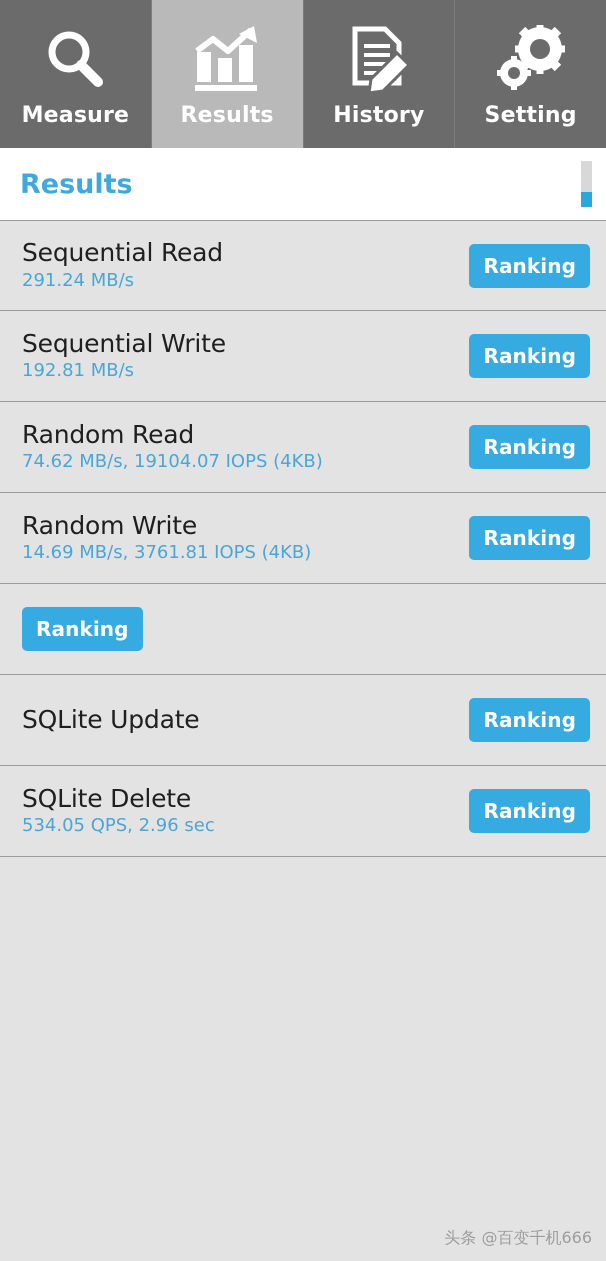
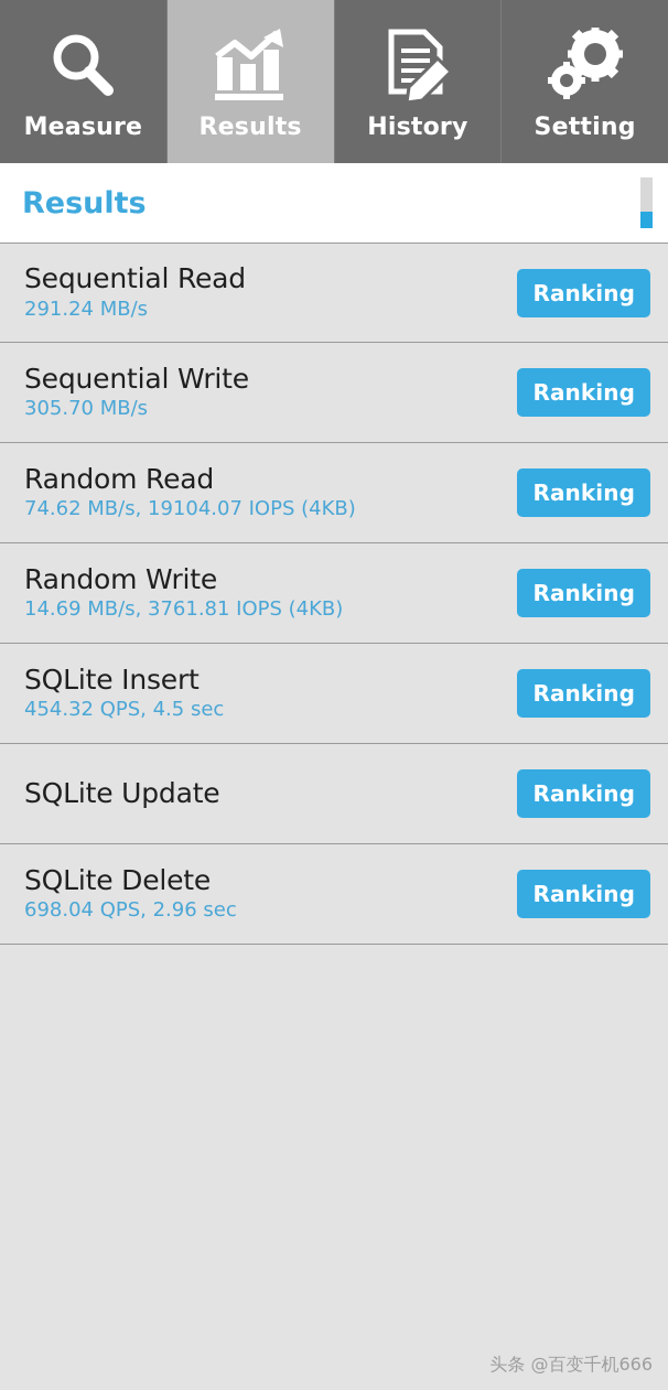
  Measure
  Results
  History
  Setting
  Results
  Sequential Read
  291.24 MB/s
  Ranking
  Sequential Write
- 192.81 MB/s
+ 305.70 MB/s
  Ranking
  Random Read
  74.62 MB/s, 19104.07 IOPS (4KB)
  Ranking
  Random Write
  14.69 MB/s, 3761.81 IOPS (4KB)
  Ranking
+ SQLite Insert
+ 454.32 QPS, 4.5 sec
  Ranking
  SQLite Update
  Ranking
  SQLite Delete
- 534.05 QPS, 2.96 sec
+ 698.04 QPS, 2.96 sec
  Ranking
  头条 @百变千机666
